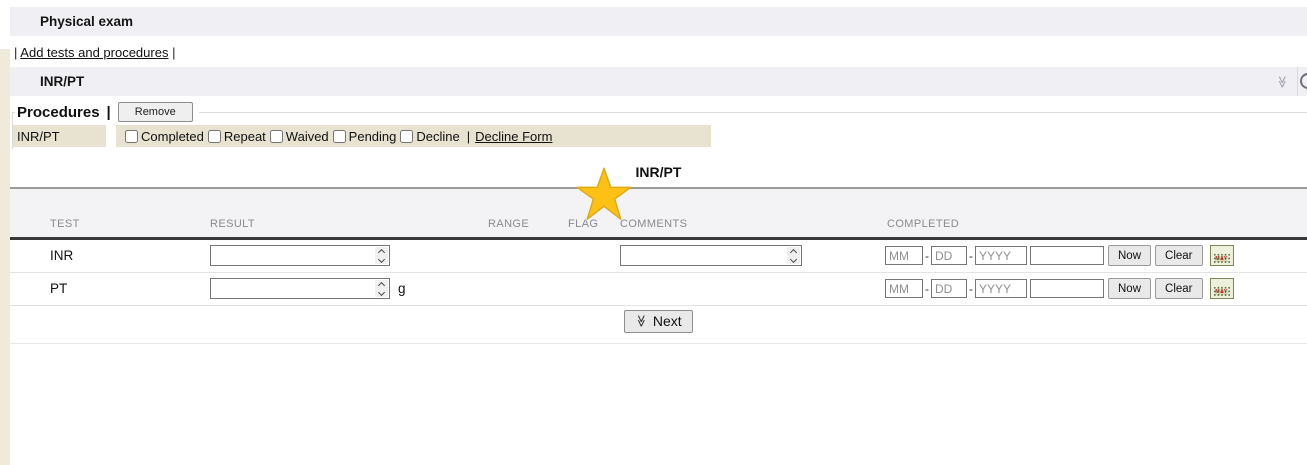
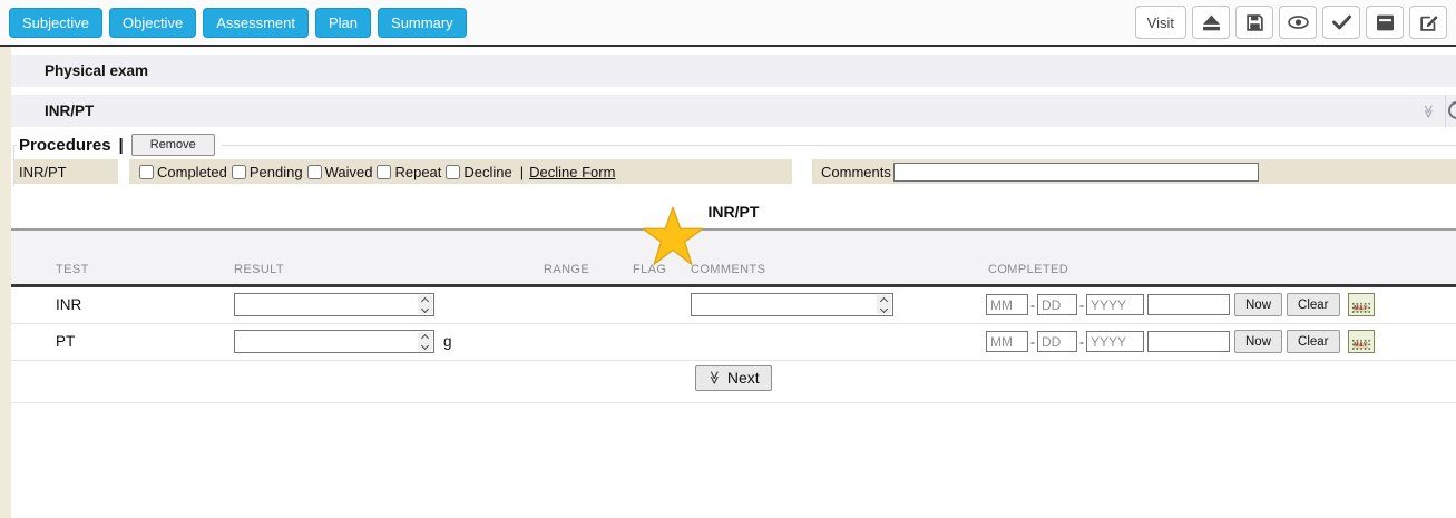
+ Subjective
+ Objective
+ Assessment
+ Plan
+ Summary
+ Visit
  Physical exam
- | Add tests and procedures |
  INR/PT
  Procedures
  |
  Remove
  INR/PT
  Completed
- Repeat
+ Pending
  Waived
- Pending
+ Repeat
  Decline
  |
  Decline Form
+ Comments
  INR/PT
  TEST
  RESULT
  RANGE
  FLAG
  COMMENTS
  COMPLETED
  INR
  MM
  -
  DD
  -
  YYYY
  Now
  Clear
  PT
  g
  MM
  -
  DD
  -
  YYYY
  Now
  Clear
  Next
